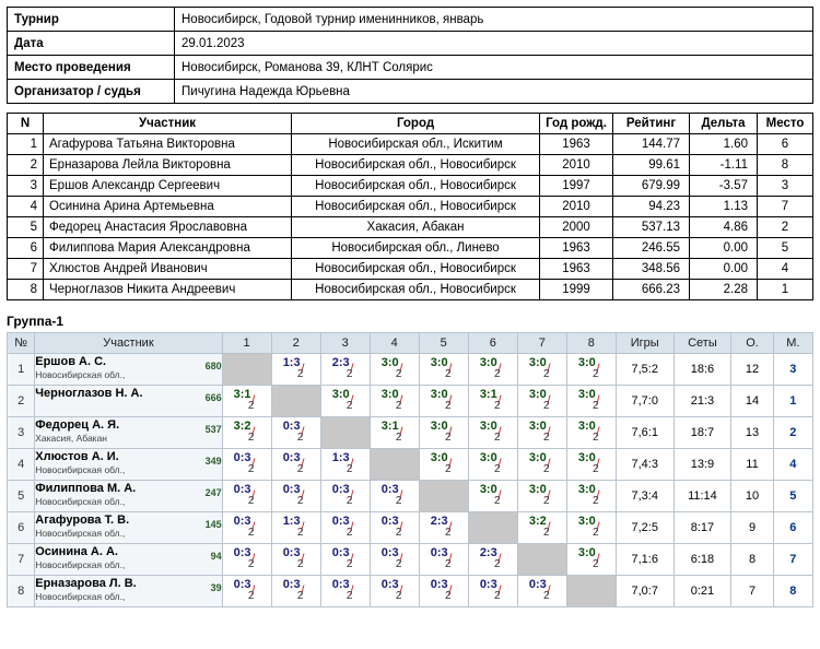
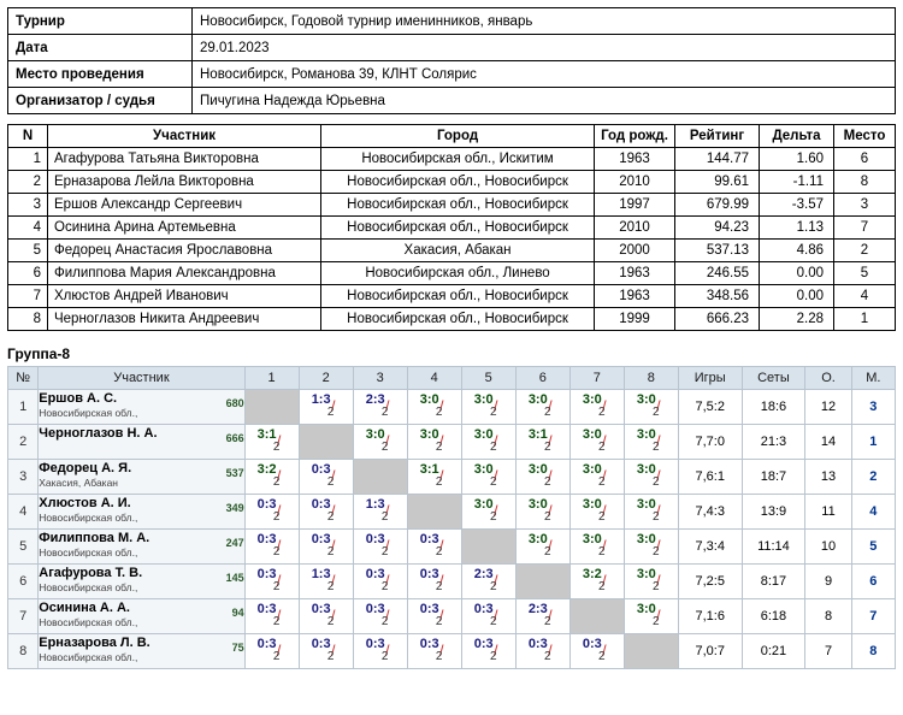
  Турнир	Новосибирск, Годовой турнир именинников, январь
  Дата	29.01.2023
  Место проведения	Новосибирск, Романова 39, КЛНТ Солярис
  Организатор / судья	Пичугина Надежда Юрьевна
  N	Участник	Город	Год рожд.	Рейтинг	Дельта	Место
  1	Агафурова Татьяна Викторовна	Новосибирская обл., Искитим	1963	144.77	1.60	6
  2	Ерназарова Лейла Викторовна	Новосибирская обл., Новосибирск	2010	99.61	-1.11	8
  3	Ершов Александр Сергеевич	Новосибирская обл., Новосибирск	1997	679.99	-3.57	3
  4	Осинина Арина Артемьевна	Новосибирская обл., Новосибирск	2010	94.23	1.13	7
  5	Федорец Анастасия Ярославовна	Хакасия, Абакан	2000	537.13	4.86	2
  6	Филиппова Мария Александровна	Новосибирская обл., Линево	1963	246.55	0.00	5
  7	Хлюстов Андрей Иванович	Новосибирская обл., Новосибирск	1963	348.56	0.00	4
  8	Черноглазов Никита Андреевич	Новосибирская обл., Новосибирск	1999	666.23	2.28	1
- Группа-1
+ Группа-8
  №	Участник	1	2	3	4	5	6	7	8	Игры	Сеты	О.	М.
  1	680Ершов А. С.Новосибирская обл.,		1:3/2	2:3/2	3:0/2	3:0/2	3:0/2	3:0/2	3:0/2	7,5:2	18:6	12	3
  2	666Черноглазов Н. А.	3:1/2		3:0/2	3:0/2	3:0/2	3:1/2	3:0/2	3:0/2	7,7:0	21:3	14	1
  3	537Федорец А. Я.Хакасия, Абакан	3:2/2	0:3/2		3:1/2	3:0/2	3:0/2	3:0/2	3:0/2	7,6:1	18:7	13	2
  4	349Хлюстов А. И.Новосибирская обл.,	0:3/2	0:3/2	1:3/2		3:0/2	3:0/2	3:0/2	3:0/2	7,4:3	13:9	11	4
  5	247Филиппова М. А.Новосибирская обл.,	0:3/2	0:3/2	0:3/2	0:3/2		3:0/2	3:0/2	3:0/2	7,3:4	11:14	10	5
  6	145Агафурова Т. В.Новосибирская обл.,	0:3/2	1:3/2	0:3/2	0:3/2	2:3/2		3:2/2	3:0/2	7,2:5	8:17	9	6
  7	94Осинина А. А.Новосибирская обл.,	0:3/2	0:3/2	0:3/2	0:3/2	0:3/2	2:3/2		3:0/2	7,1:6	6:18	8	7
- 8	39Ерназарова Л. В.Новосибирская обл.,	0:3/2	0:3/2	0:3/2	0:3/2	0:3/2	0:3/2	0:3/2		7,0:7	0:21	7	8
+ 8	75Ерназарова Л. В.Новосибирская обл.,	0:3/2	0:3/2	0:3/2	0:3/2	0:3/2	0:3/2	0:3/2		7,0:7	0:21	7	8
